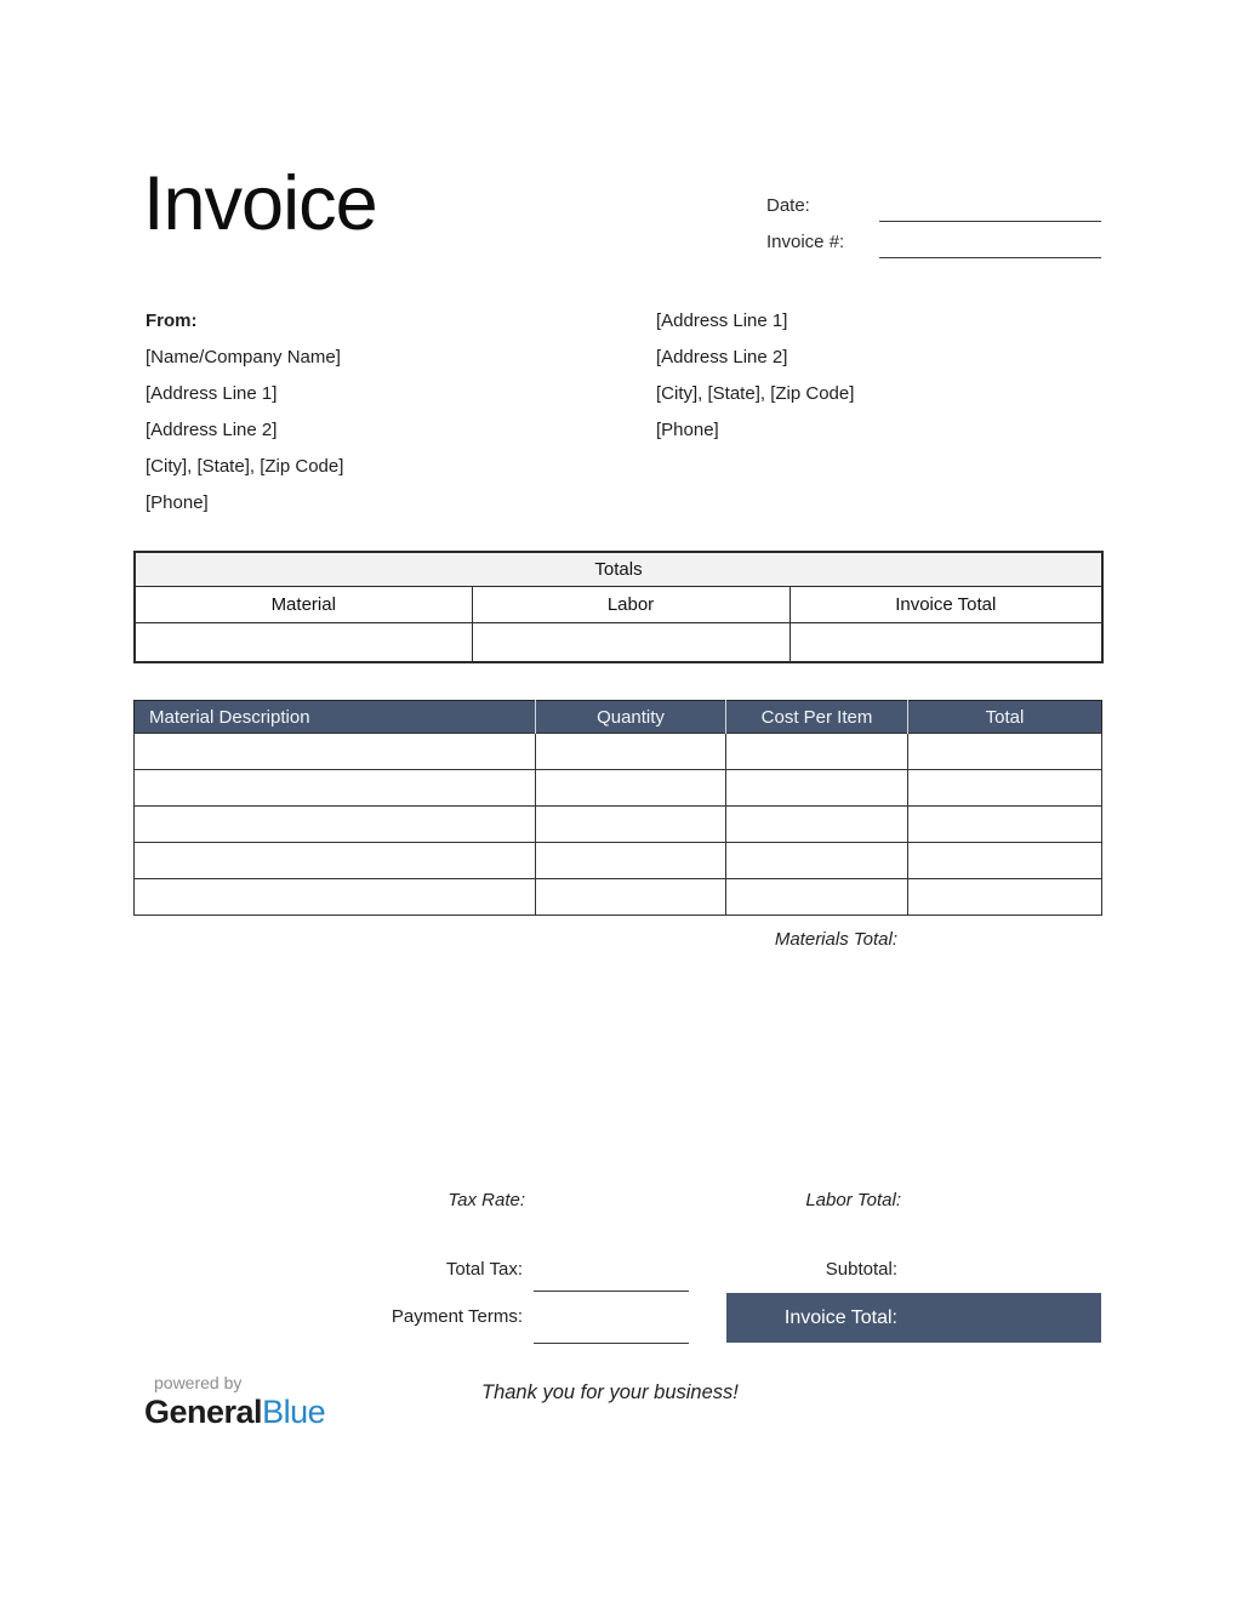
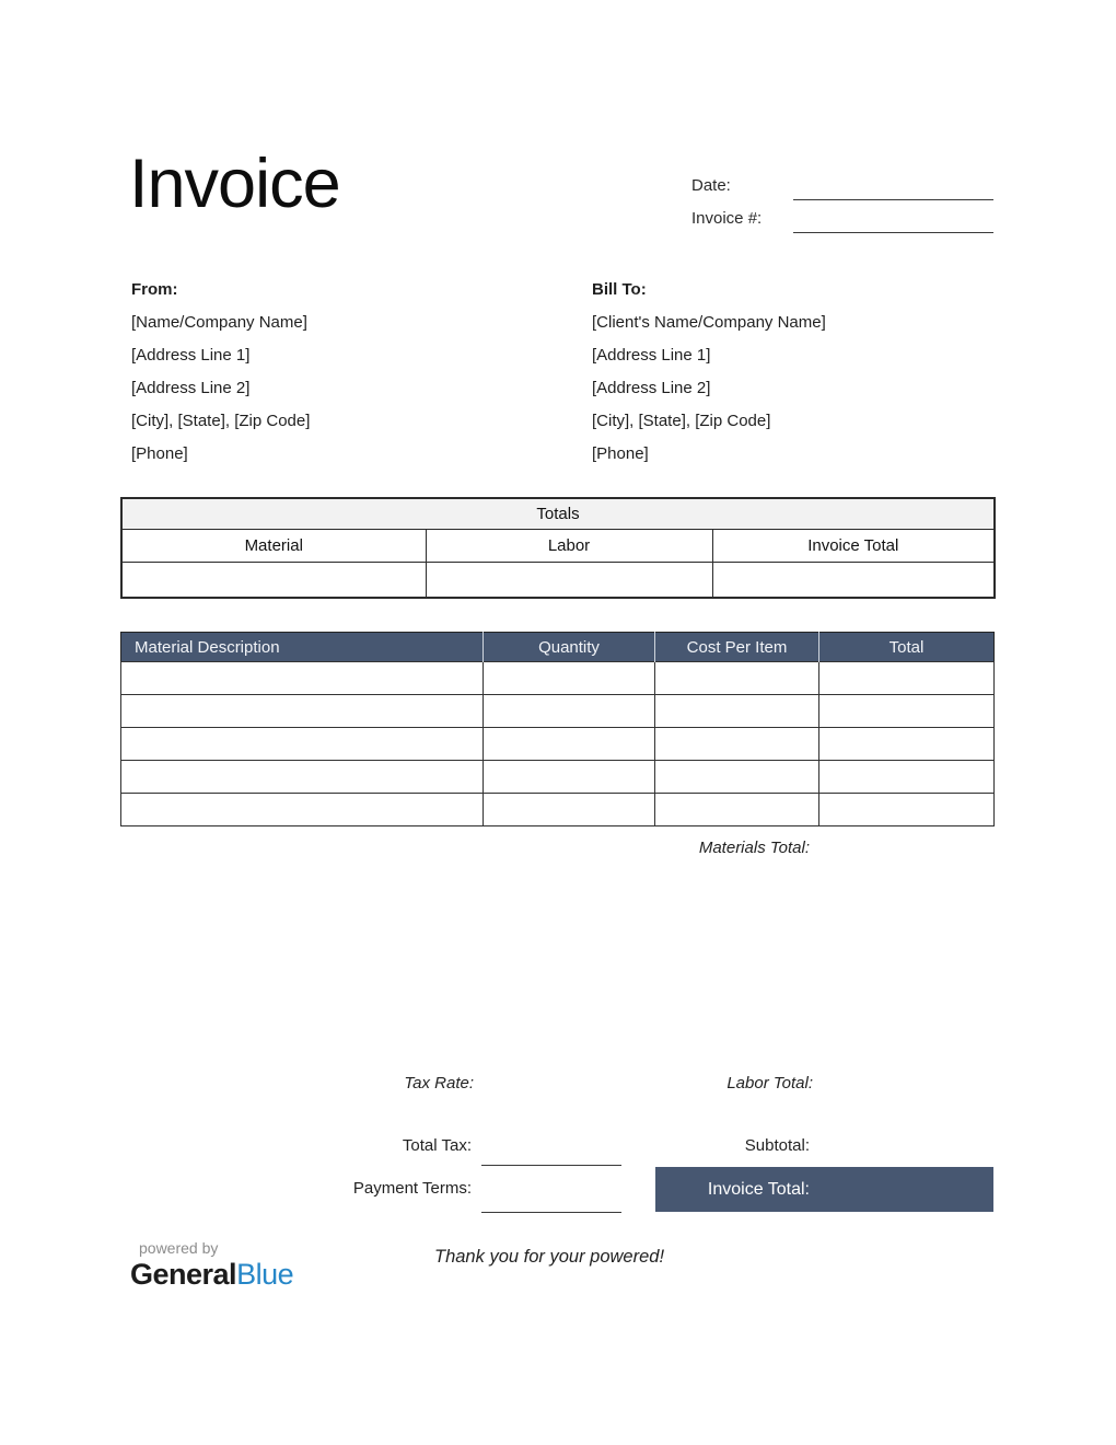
  Invoice
  Date:
  Invoice #:
  From:
  [Name/Company Name]
  [Address Line 1]
  [Address Line 2]
  [City], [State], [Zip Code]
  [Phone]
+ Bill To:
+ [Client's Name/Company Name]
  [Address Line 1]
  [Address Line 2]
  [City], [State], [Zip Code]
  [Phone]
  Totals
  Material	Labor	Invoice Total
  Material Description	Quantity	Cost Per Item	Total
  Materials Total:
  Tax Rate:
  Labor Total:
  Total Tax:
  Subtotal:
  Payment Terms:
  Invoice Total:
  powered by
  GeneralBlue
- Thank you for your business!
+ Thank you for your powered!
